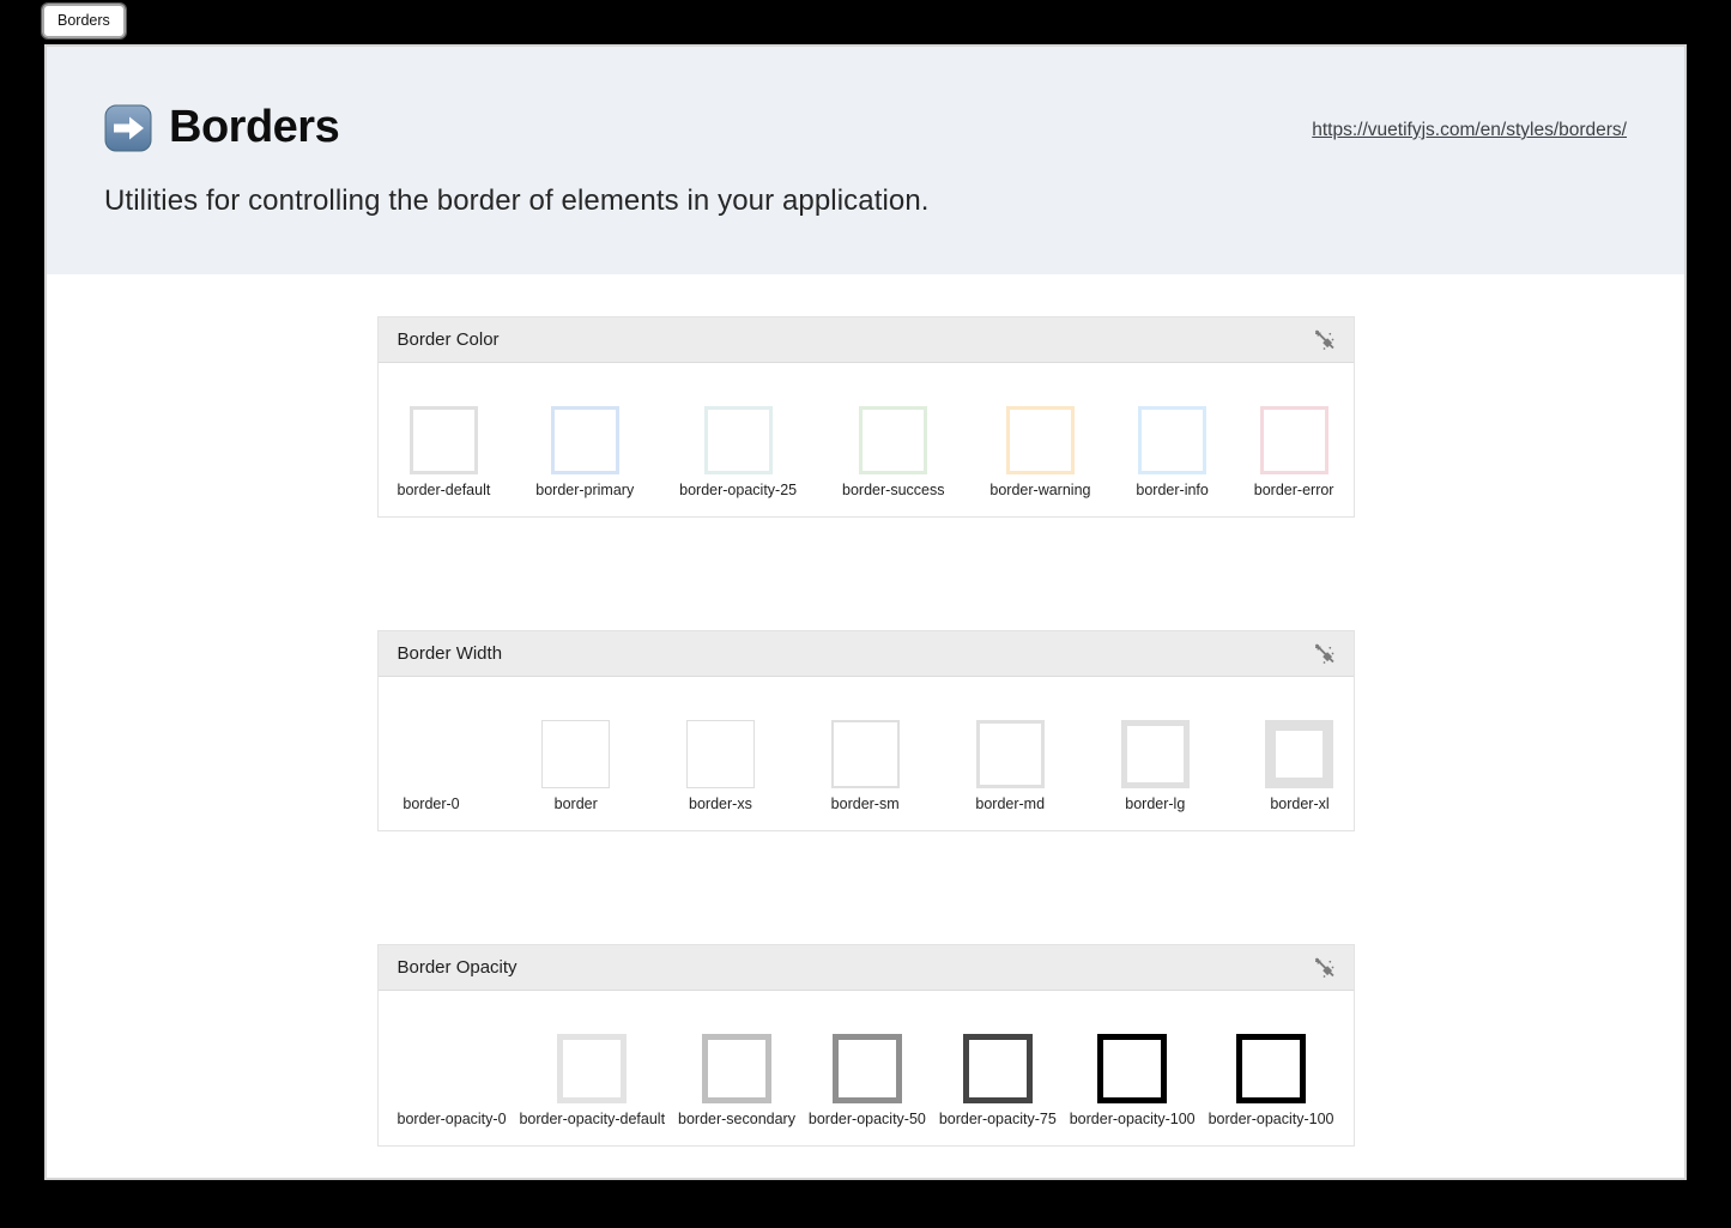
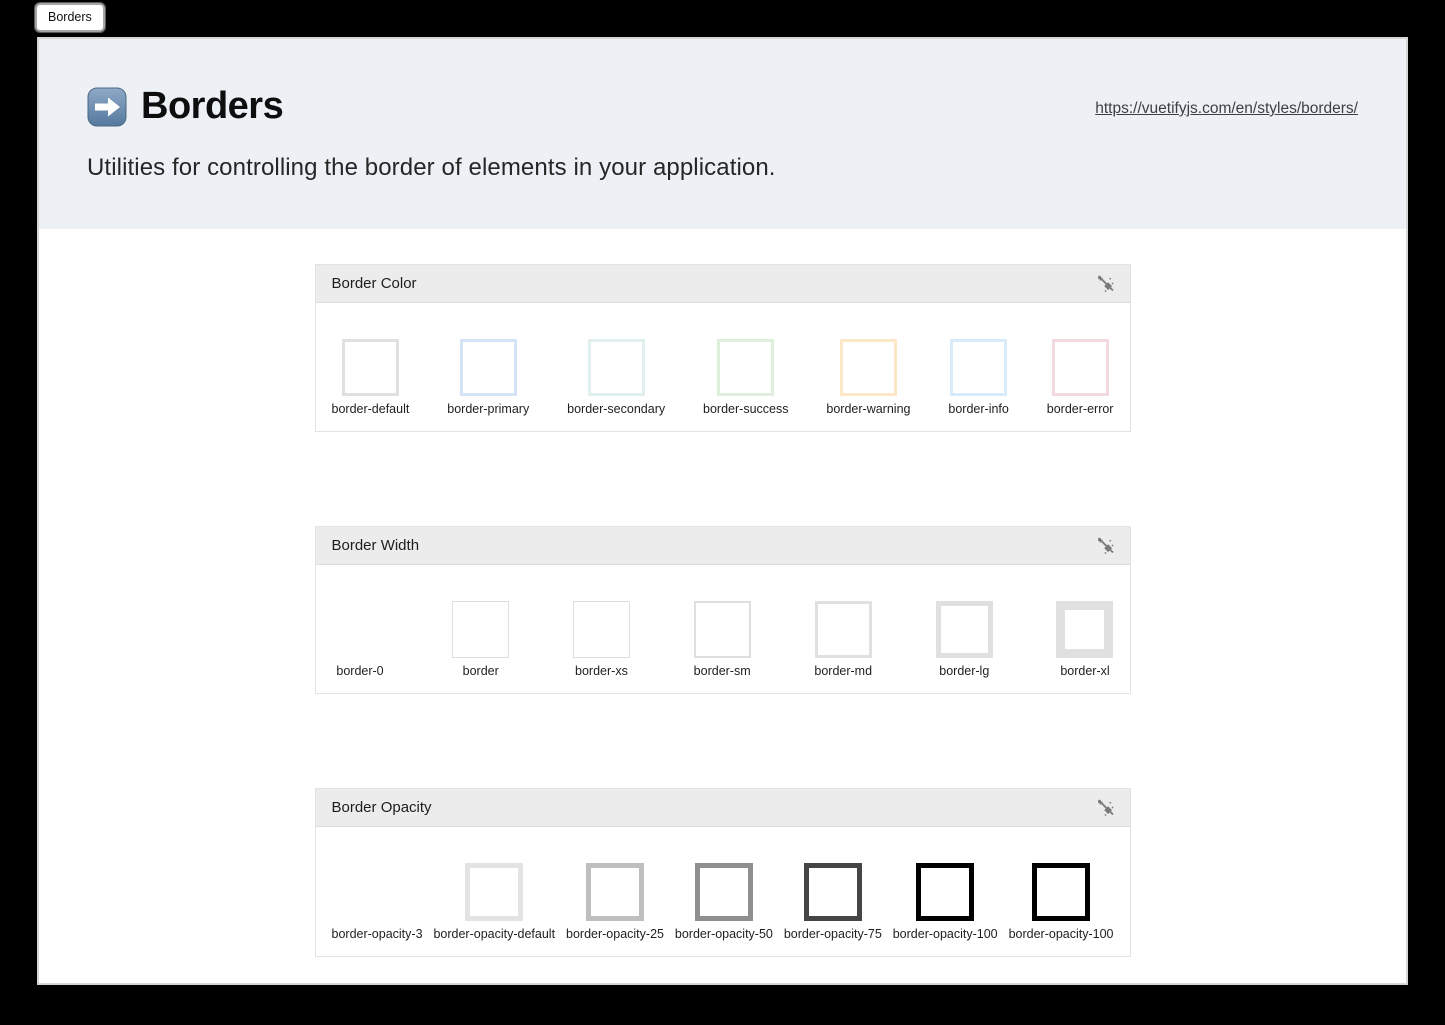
  Borders
  Borders
  https://vuetifyjs.com/en/styles/borders/
  Utilities for controlling the border of elements in your application.
  Border Color
  border-default
  border-primary
- border-opacity-25
+ border-secondary
  border-success
  border-warning
  border-info
  border-error
  Border Width
  border-0
  border
  border-xs
  border-sm
  border-md
  border-lg
  border-xl
  Border Opacity
- border-opacity-0
+ border-opacity-3
  border-opacity-default
- border-secondary
+ border-opacity-25
  border-opacity-50
  border-opacity-75
  border-opacity-100
  border-opacity-100
